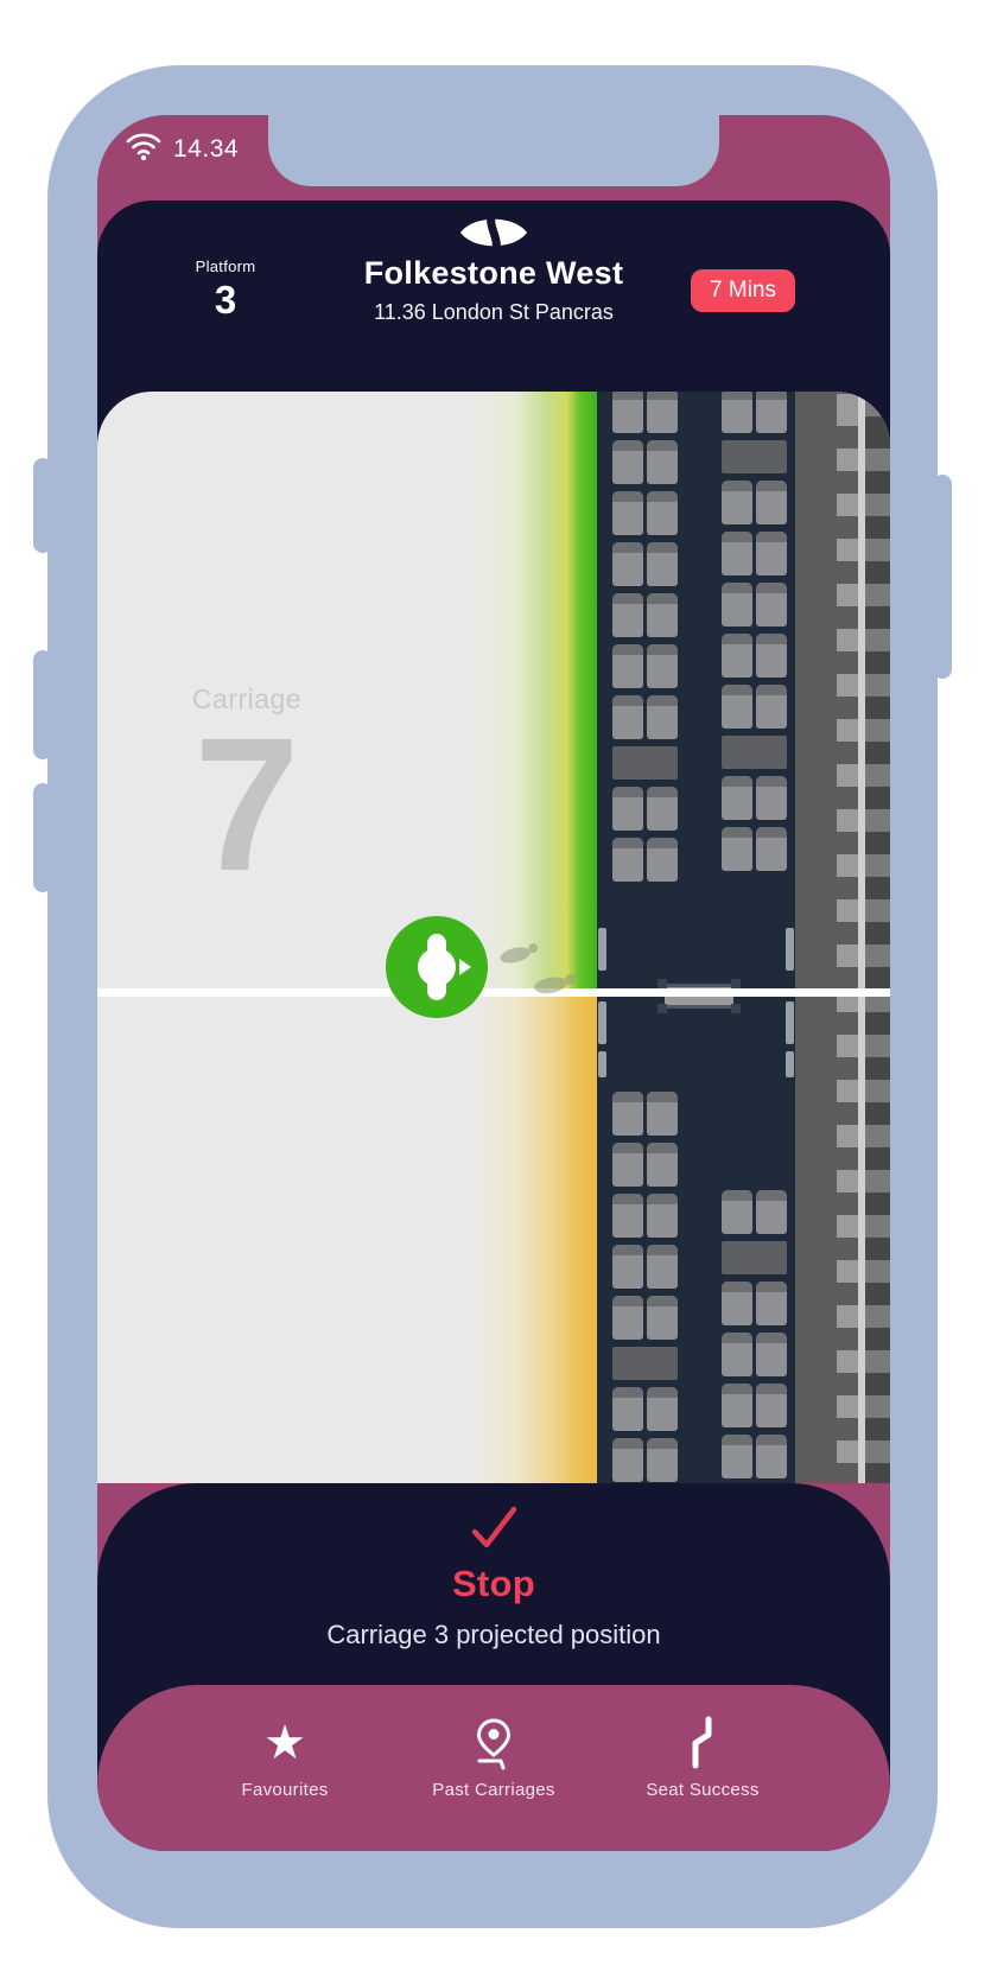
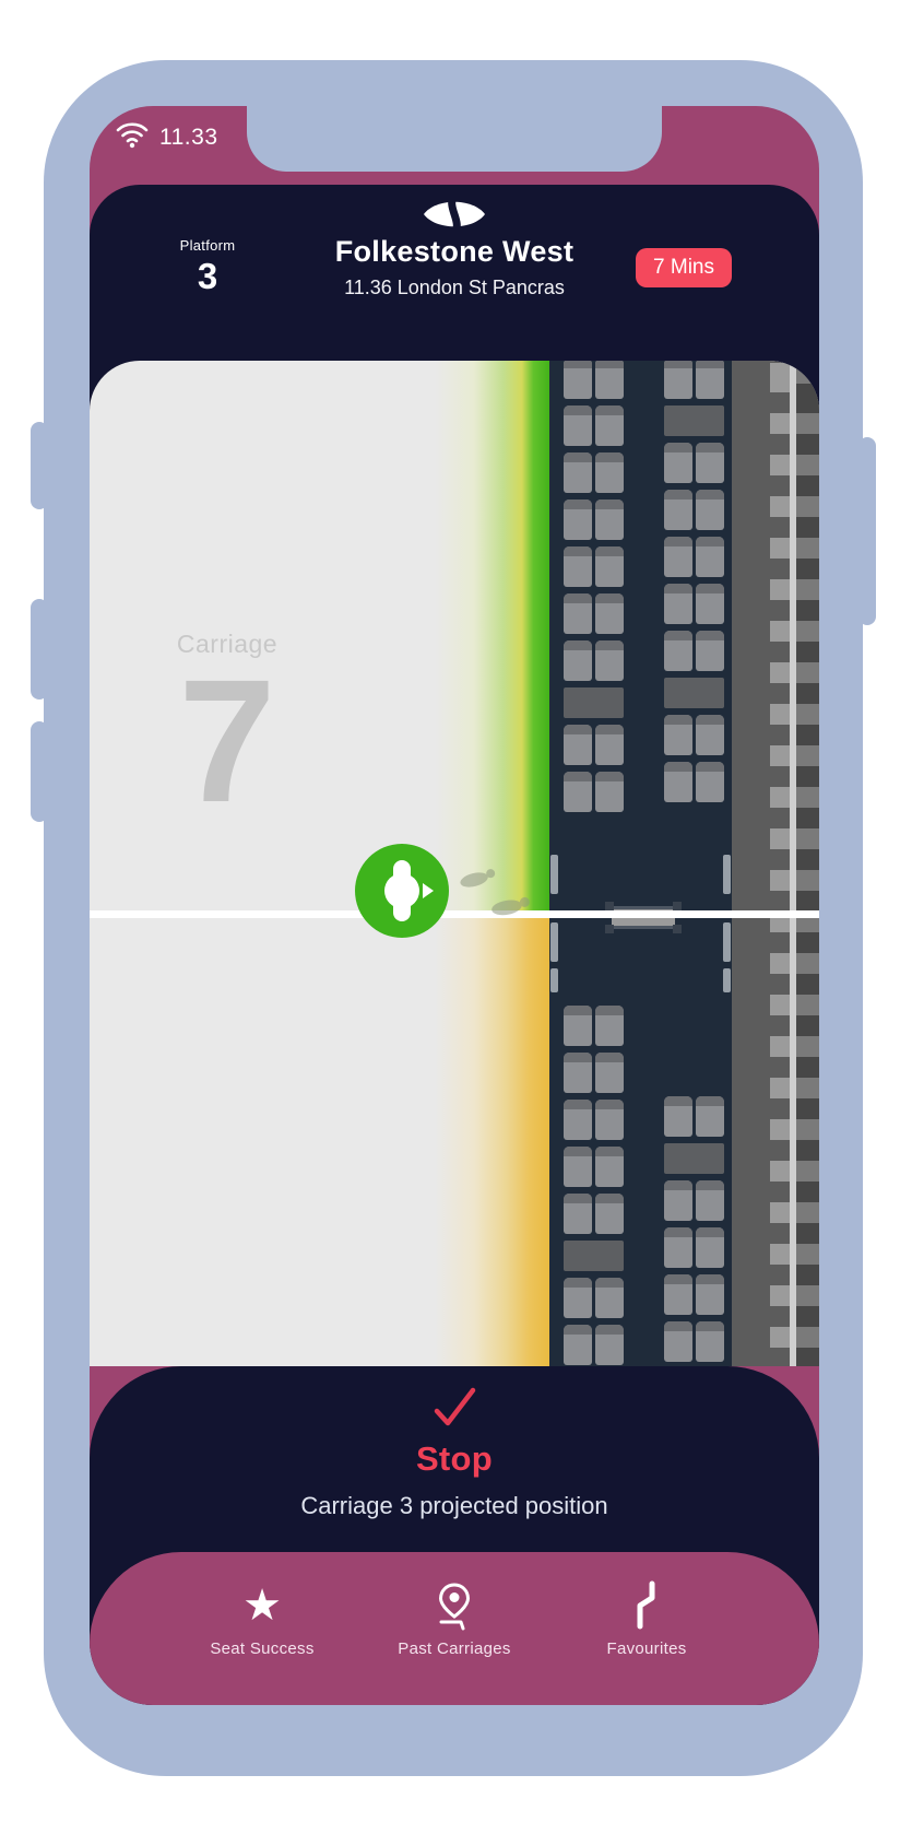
- 14.34
+ 11.33
  Platform
  3
  Folkestone West
  11.36 London St Pancras
  7 Mins
  Carriage
  7
  Stop
  Carriage 3 projected position
  ★
- Favourites
+ Seat Success
  Past Carriages
- Seat Success
+ Favourites
